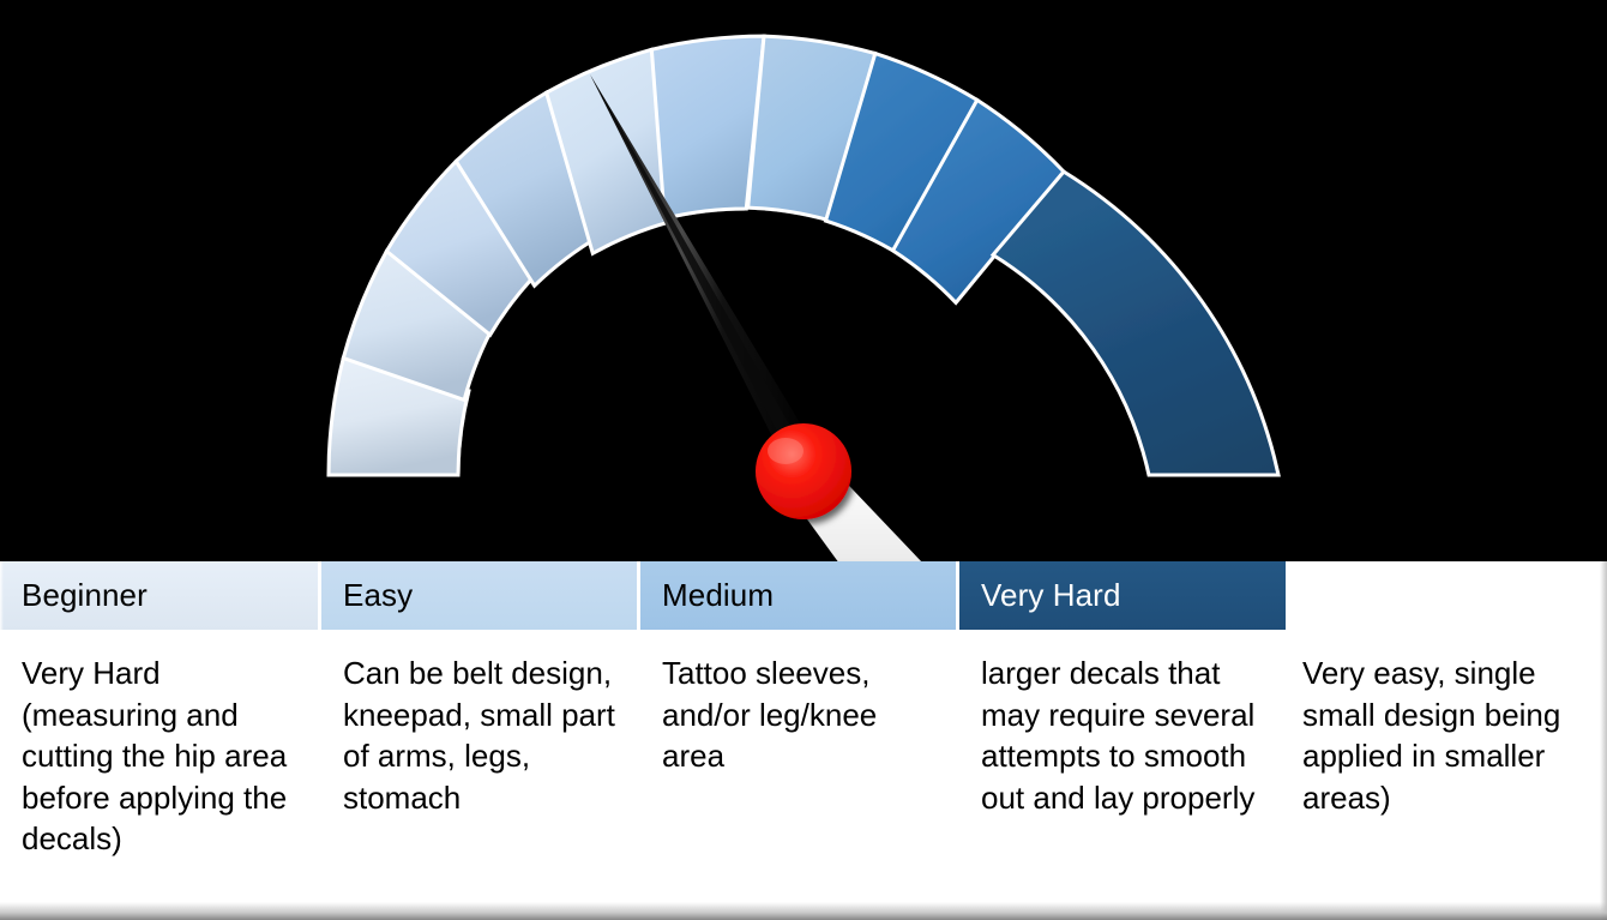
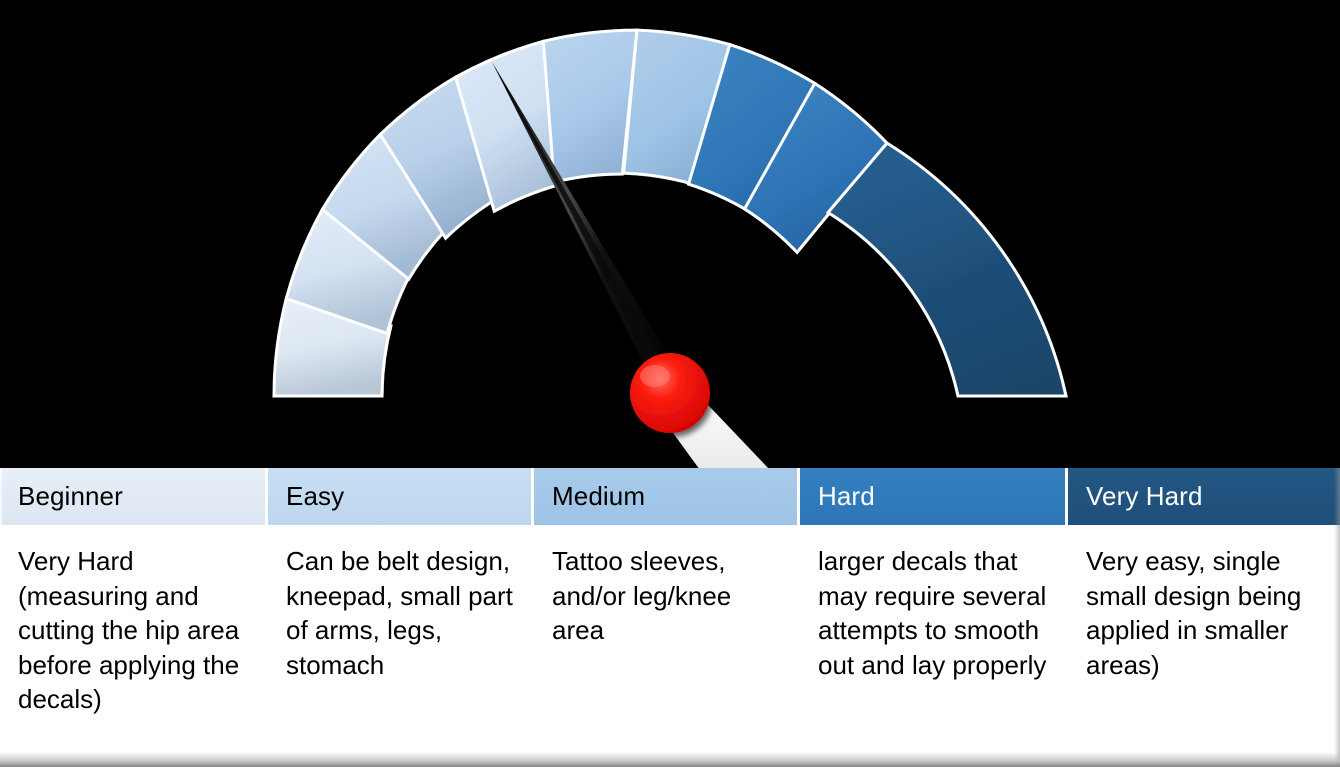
  Beginner
  Easy
  Medium
+ Hard
  Very Hard
  Very Hard (measuring and cutting the hip area before applying the decals)
  Can be belt design, kneepad, small part of arms, legs, stomach
  Tattoo sleeves, and/or leg/knee area
  larger decals that may require several attempts to smooth out and lay properly
  Very easy, single small design being applied in smaller areas)
